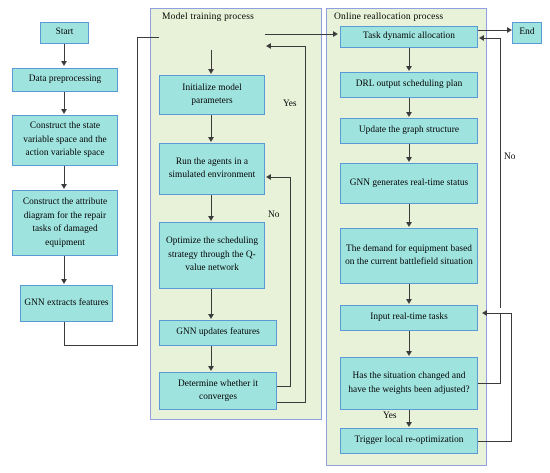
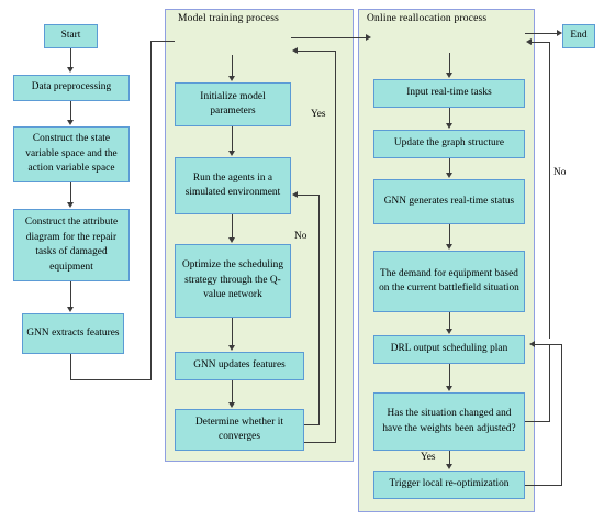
  Model training process
  Online reallocation process
  Start
  Data preprocessing
  Construct the state variable space and the action variable space
  Construct the attribute diagram for the repair tasks of damaged equipment
  GNN extracts features
  Initialize model parameters
  Run the agents in a simulated environment
  Optimize the scheduling strategy through the Q-value network
  GNN updates features
  Determine whether it converges
  No
  Yes
- Task dynamic allocation
- DRL output scheduling plan
+ Input real-time tasks
  Update the graph structure
  GNN generates real-time status
  The demand for equipment based on the current battlefield situation
- Input real-time tasks
+ DRL output scheduling plan
  Has the situation changed and have the weights been adjusted?
  Trigger local re-optimization
  Yes
  No
  End
